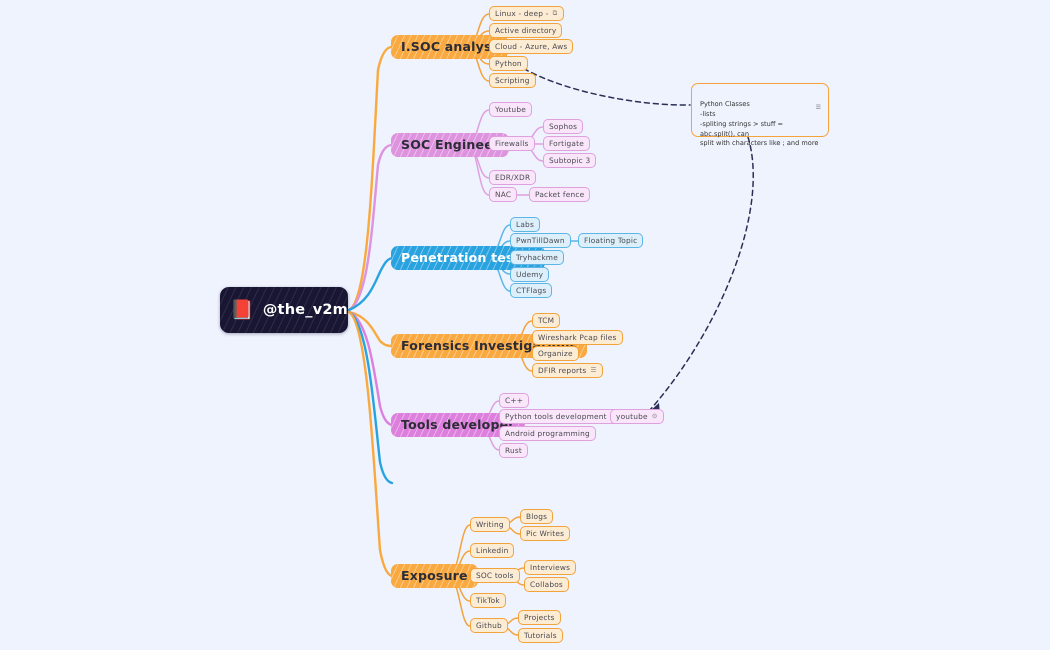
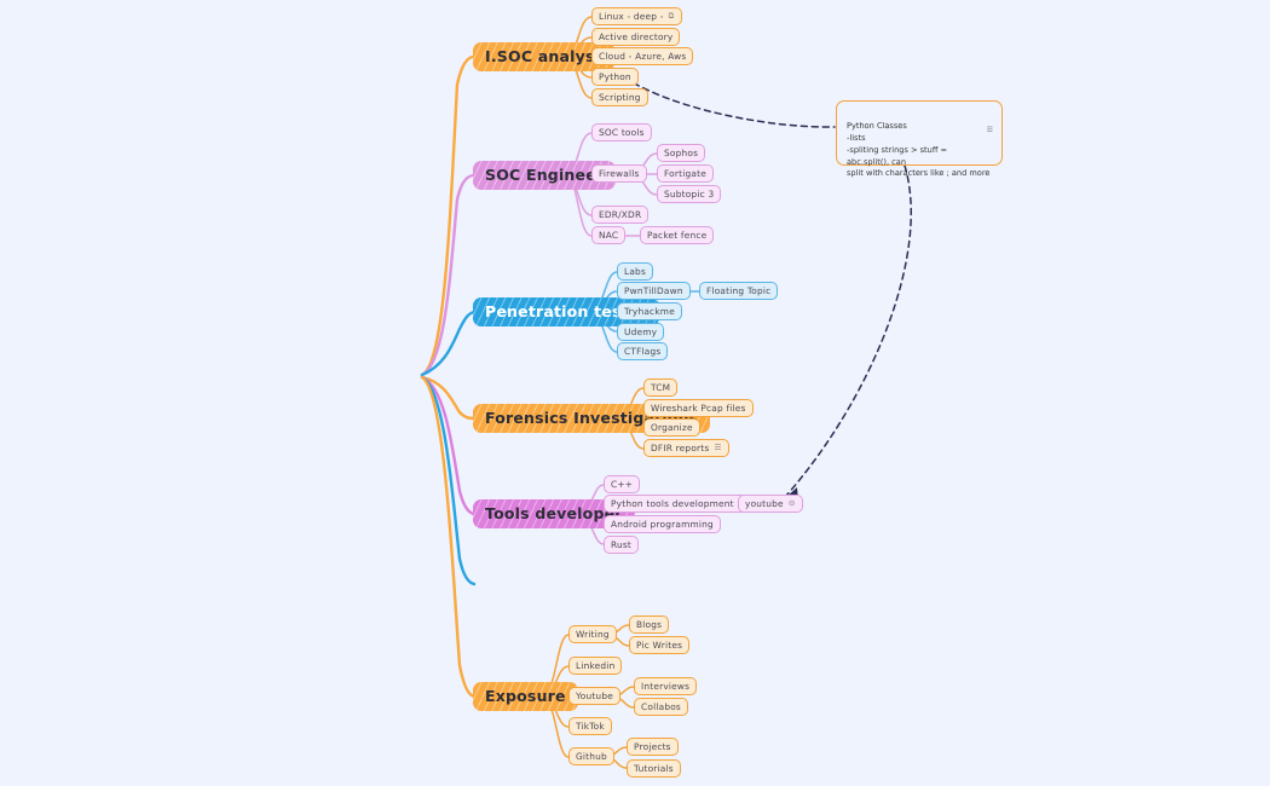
- 📕
- @the_v2m
  I.SOC analys
  Linux - deep -
  ⧉
  Active directory
  Cloud - Azure, Aws
  Python
  Scripting
  SOC Engine
- Youtube
+ SOC tools
  Firewalls
  Sophos
  Fortigate
  Subtopic 3
  EDR/XDR
  NAC
  Packet fence
  Penetration te
  Labs
  PwnTillDawn
  Floating Topic
  Tryhackme
  Udemy
  CTFlags
  Forensics Investig
  TCM
  Wireshark Pcap files
  Organize
  DFIR reports
  ☰
  Tools developer
  C++
  Python tools development
  youtube
  ⊝
  Android programming
  Rust
  Exposure
  Writing
  Blogs
  Pic Writes
  Linkedin
- SOC tools
+ Youtube
  Interviews
  Collabos
  TikTok
  Github
  Projects
  Tutorials
  Python Classes
  -lists
  -spliting strings > stuff = abc.split(), can
  split with characters like ; and more
